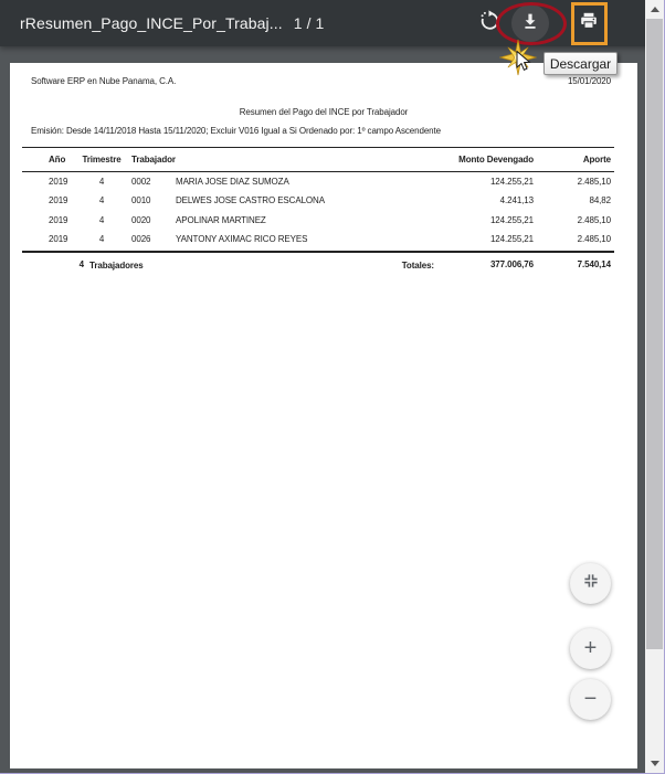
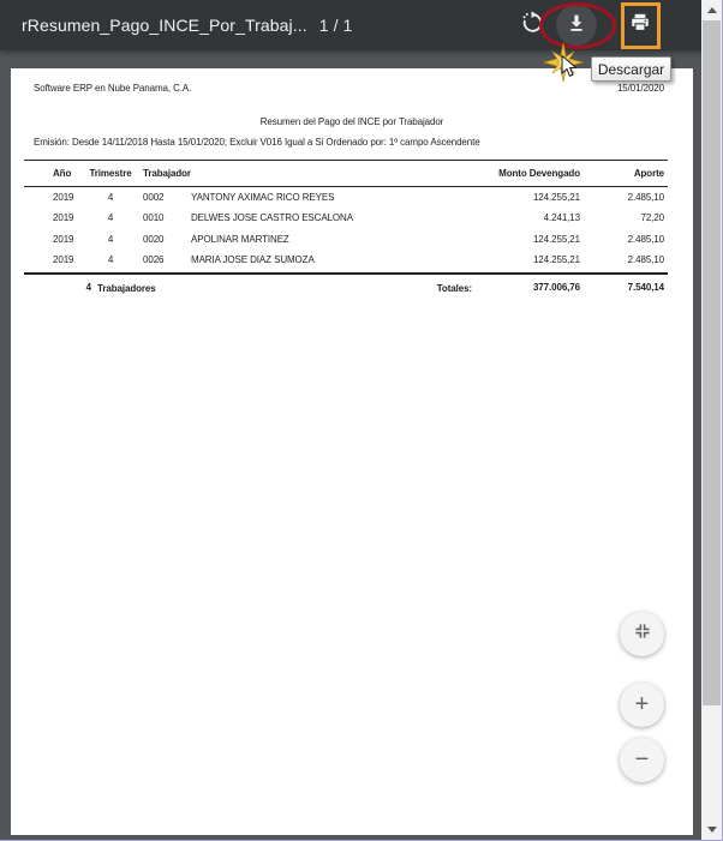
  Software ERP en Nube Panama, C.A.
  15/01/2020
  Resumen del Pago del INCE por Trabajador
- Emisión: Desde 14/11/2018 Hasta 15/11/2020; Excluir V016 Igual a Si Ordenado por: 1º campo Ascendente
+ Emisión: Desde 14/11/2018 Hasta 15/01/2020; Excluir V016 Igual a Si Ordenado por: 1º campo Ascendente
  Año
  Trimestre
  Trabajador
  Monto Devengado
  Aporte
  2019
  4
  0002
- MARIA JOSE DIAZ SUMOZA
+ YANTONY AXIMAC RICO REYES
  124.255,21
  2.485,10
  2019
  4
  0010
  DELWES JOSE CASTRO ESCALONA
  4.241,13
- 84,82
+ 72,20
  2019
  4
  0020
  APOLINAR MARTINEZ
  124.255,21
  2.485,10
  2019
  4
  0026
- YANTONY AXIMAC RICO REYES
+ MARIA JOSE DIAZ SUMOZA
  124.255,21
  2.485,10
  4
  Trabajadores
  Totales:
  377.006,76
  7.540,14
  rResumen_Pago_INCE_Por_Trabaj...
  1 / 1
  Descargar
  +
  −
